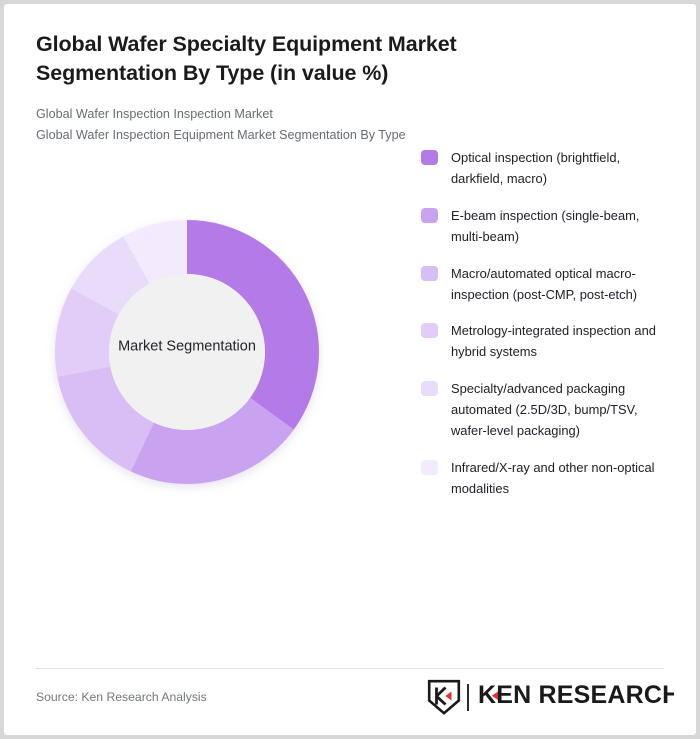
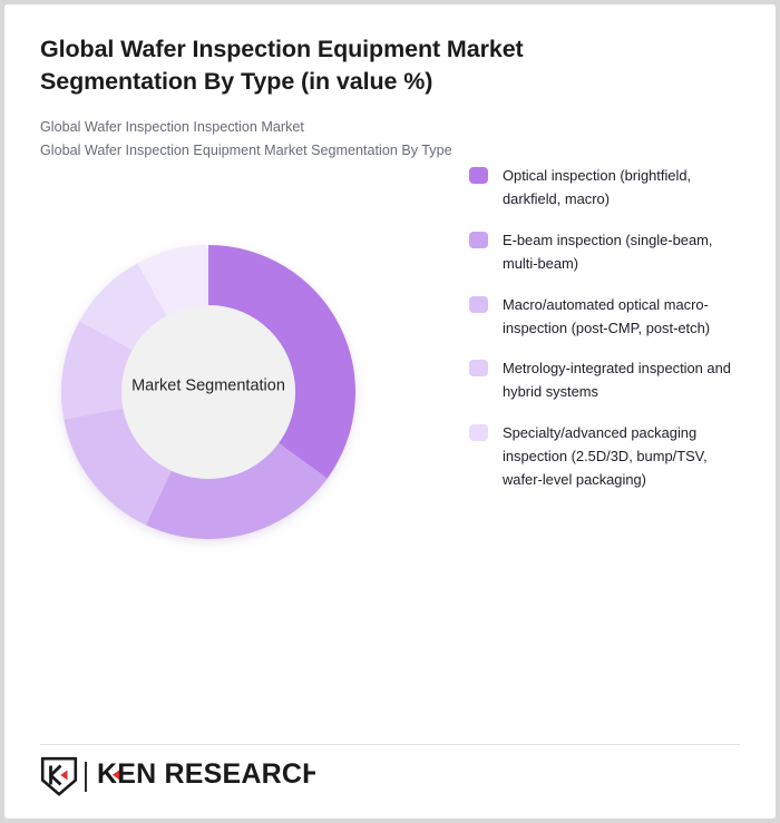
- Global Wafer Specialty Equipment Market Segmentation By Type (in value %)
+ Global Wafer Inspection Equipment Market Segmentation By Type (in value %)
  Global Wafer Inspection Inspection Market
  Global Wafer Inspection Equipment Market Segmentation By Type
  Market Segmentation
  Optical inspection (brightfield, darkfield, macro)
  E-beam inspection (single-beam, multi-beam)
  Macro/automated optical macro-inspection (post-CMP, post-etch)
  Metrology-integrated inspection and hybrid systems
- Specialty/advanced packaging automated (2.5D/3D, bump/TSV, wafer-level packaging)
+ Specialty/advanced packaging inspection (2.5D/3D, bump/TSV, wafer-level packaging)
- Infrared/X-ray and other non-optical modalities
- Source: Ken Research Analysis
  KEN RESEARCH
